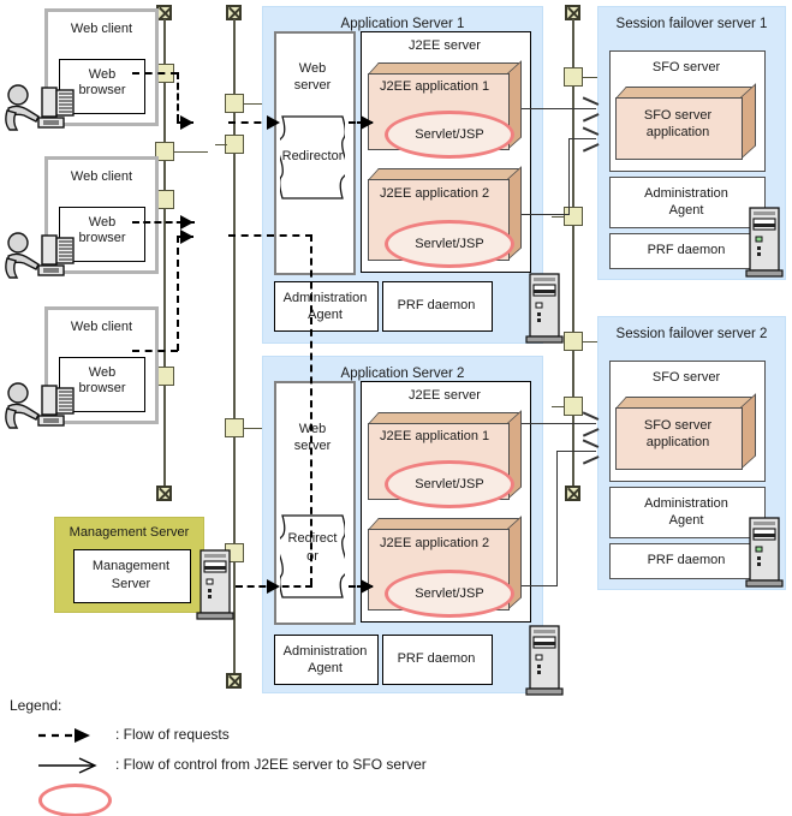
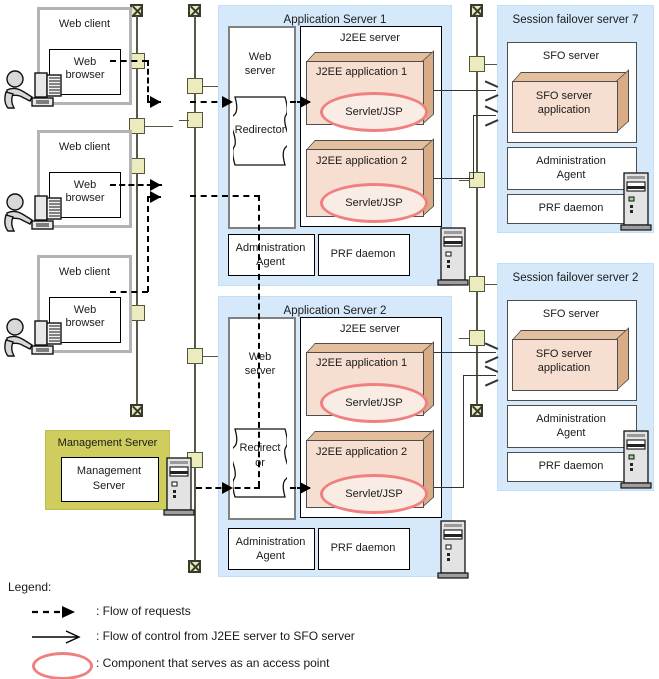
  Web client
  Web
  browser
  Web client
  Web
  browser
  Web client
  Web
  browser
  Application Server 1
  Web
  server
  Redirector
  J2EE server
  J2EE application 1
  Servlet/JSP
  J2EE application 2
  Servlet/JSP
  Administration
  Agent
  PRF daemon
- Session failover server 1
+ Session failover server 7
  SFO server
  SFO server
  application
  Administration
  Agent
  PRF daemon
  Application Server 2
  Web
  server
  Redirect
  or
  J2EE server
  J2EE application 1
  Servlet/JSP
  J2EE application 2
  Servlet/JSP
  Administration
  Agent
  PRF daemon
  Session failover server 2
  SFO server
  SFO server
  application
  Administration
  Agent
  PRF daemon
  Management Server
  Management
  Server
  Legend:
  : Flow of requests
  : Flow of control from J2EE server to SFO server
+ : Component that serves as an access point
